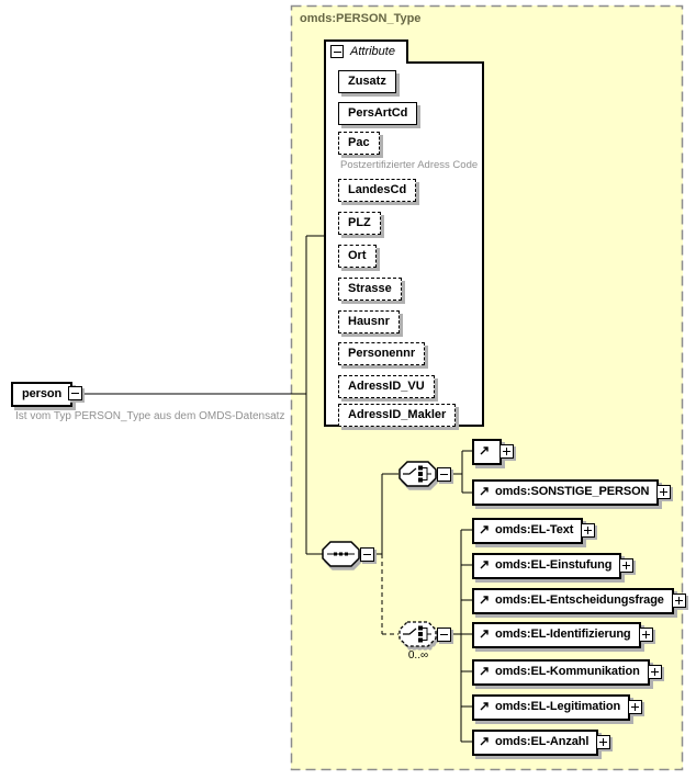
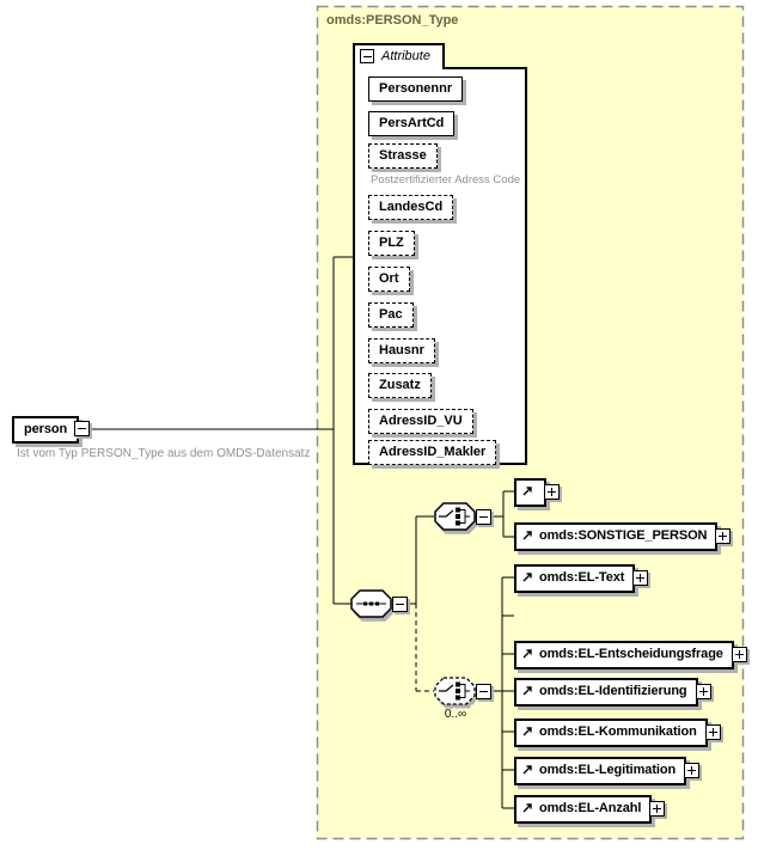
  omds:PERSON_Type
  person
  Ist vom Typ PERSON_Type aus dem OMDS-Datensatz
  Attribute
- Zusatz
+ Personennr
  PersArtCd
- Pac
+ Strasse
  Postzertifizierter Adress Code
  LandesCd
  PLZ
  Ort
- Strasse
+ Pac
  Hausnr
- Personennr
+ Zusatz
  AdressID_VU
  AdressID_Makler
  0..∞
  omds:SONSTIGE_PERSON
  omds:EL-Text
- omds:EL-Einstufung
  omds:EL-Entscheidungsfrage
  omds:EL-Identifizierung
  omds:EL-Kommunikation
  omds:EL-Legitimation
  omds:EL-Anzahl
